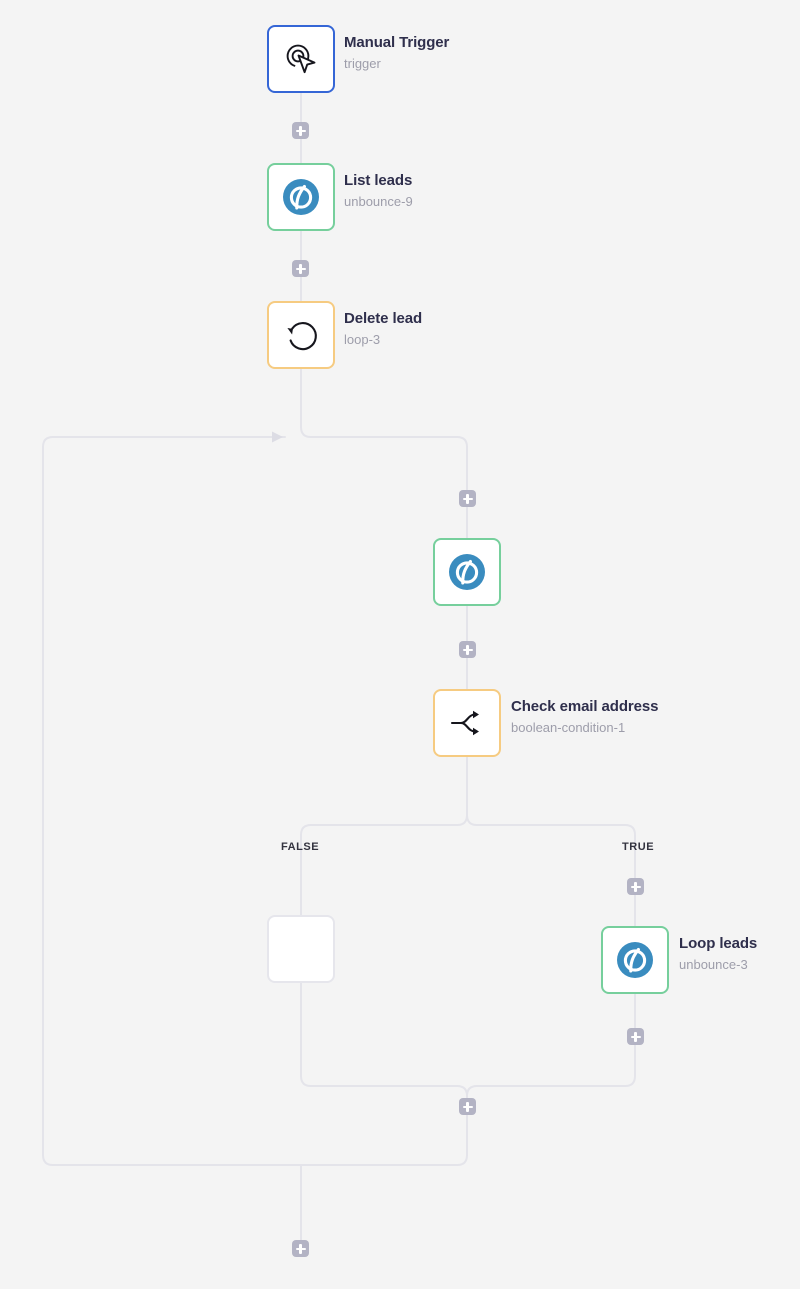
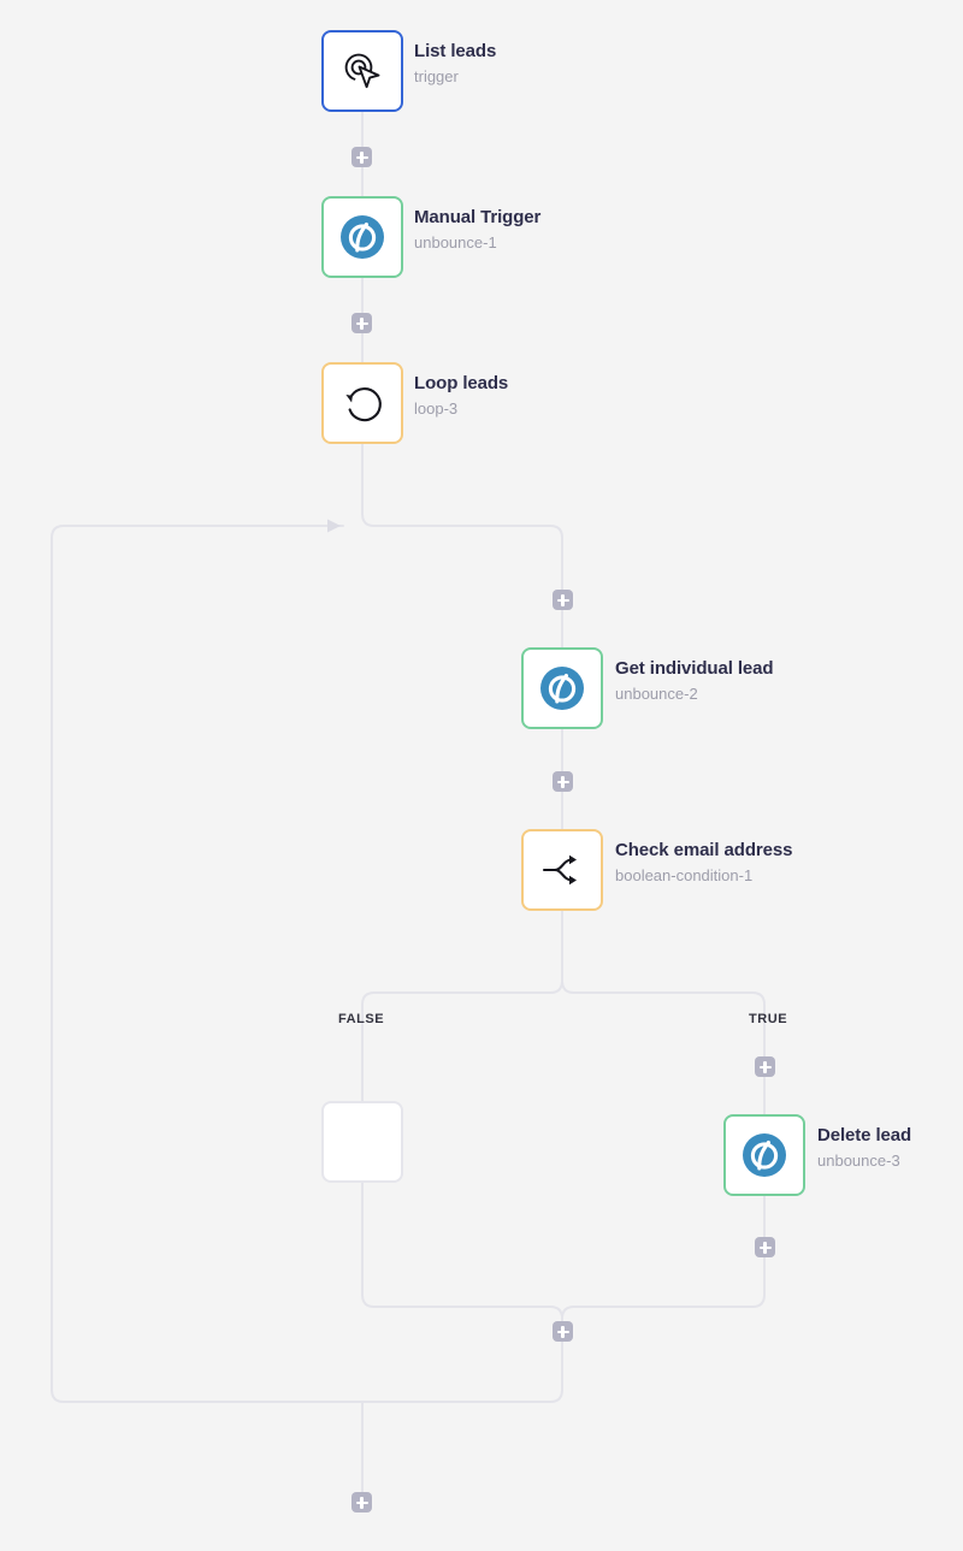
- Manual Trigger
+ List leads
  trigger
- List leads
+ Manual Trigger
- unbounce-9
+ unbounce-1
- Delete lead
+ Loop leads
  loop-3
+ Get individual lead
+ unbounce-2
  Check email address
  boolean-condition-1
- Loop leads
+ Delete lead
  unbounce-3
  FALSE
  TRUE
